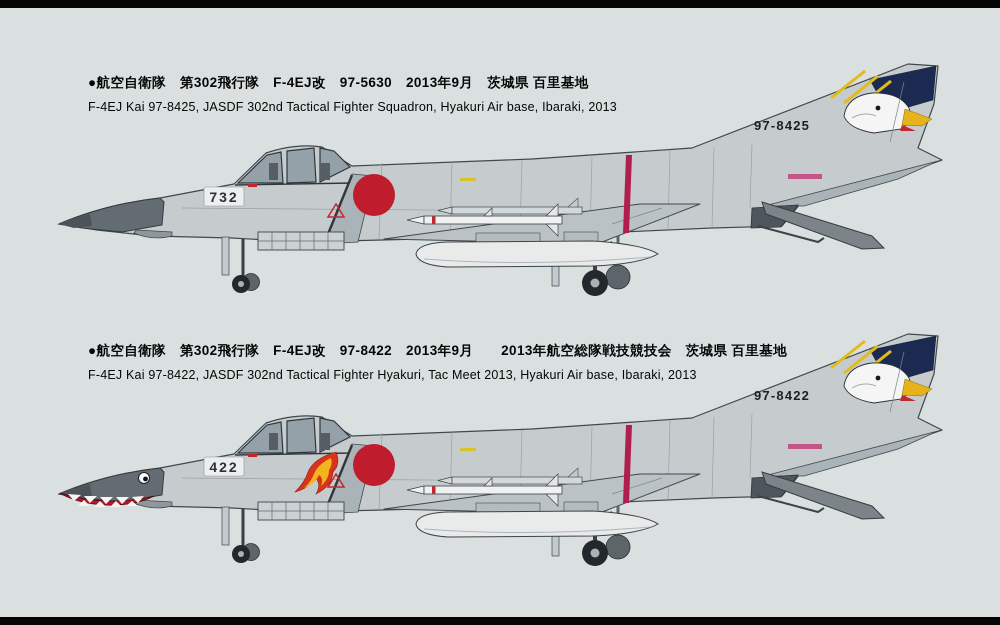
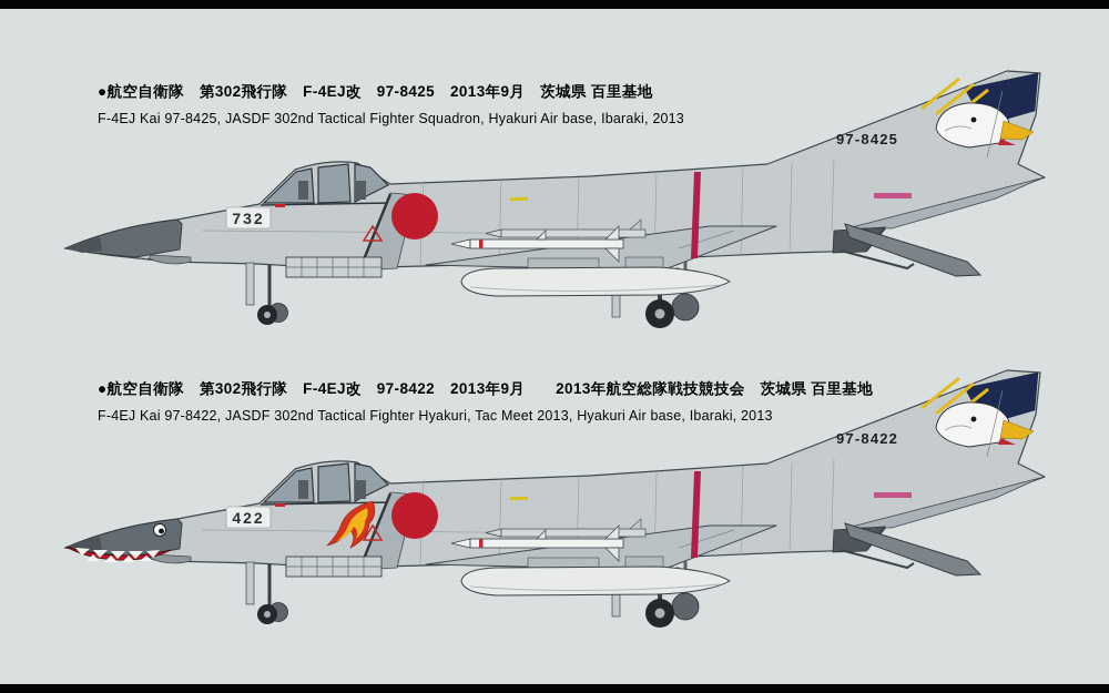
- ●航空自衛隊 第302飛行隊 F-4EJ改 97-5630 2013年9月 茨城県 百里基地
+ ●航空自衛隊 第302飛行隊 F-4EJ改 97-8425 2013年9月 茨城県 百里基地
  F-4EJ Kai 97-8425, JASDF 302nd Tactical Fighter Squadron, Hyakuri Air base, Ibaraki, 2013
  97-8425
  732
  ●航空自衛隊 第302飛行隊 F-4EJ改 97-8422 2013年9月 2013年航空総隊戦技競技会 茨城県 百里基地
  F-4EJ Kai 97-8422, JASDF 302nd Tactical Fighter Hyakuri, Tac Meet 2013, Hyakuri Air base, Ibaraki, 2013
  97-8422
  422
